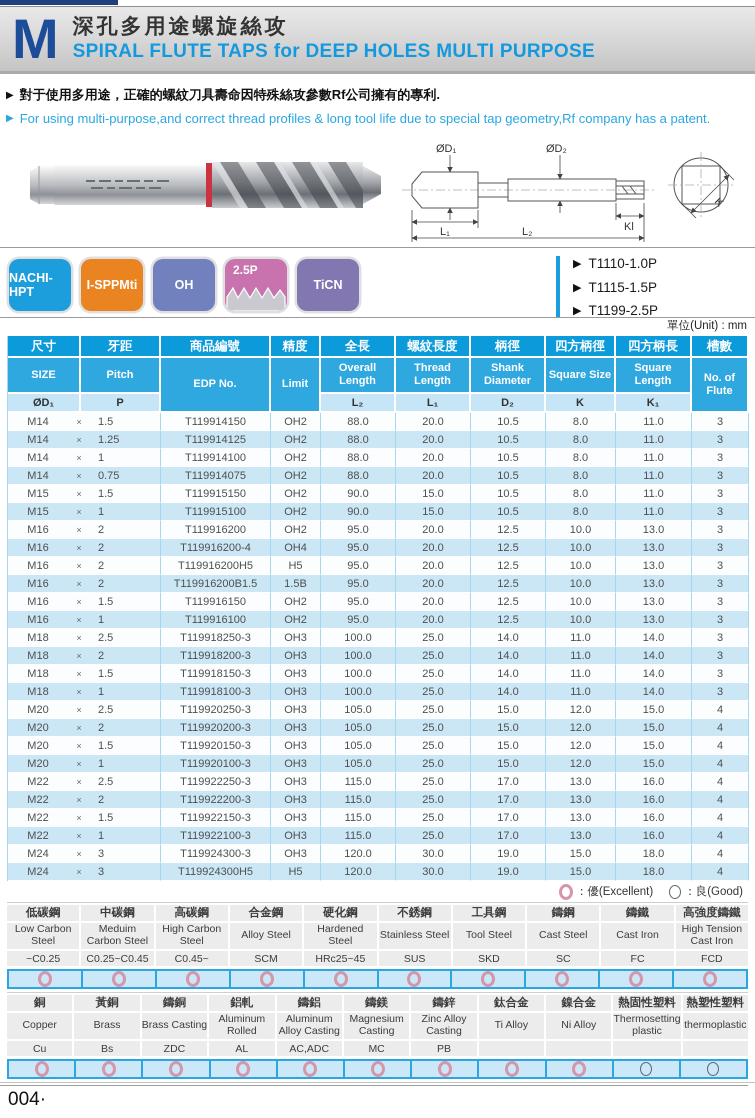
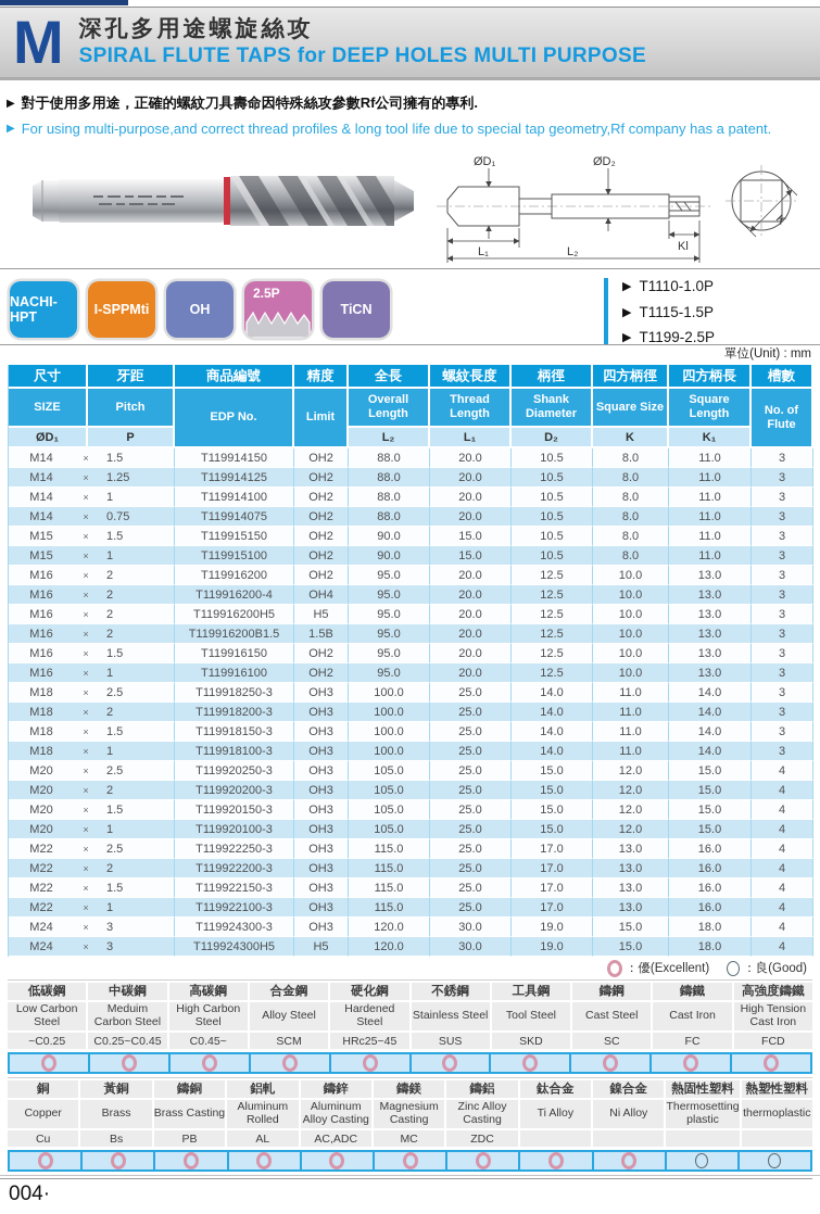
  M
  深孔多用途螺旋絲攻
  SPIRAL FLUTE TAPS for DEEP HOLES MULTI PURPOSE
  ▶
  對于使用多用途，正確的螺紋刀具壽命因特殊絲攻參數Rf公司擁有的專利.
  ▶
  For using multi-purpose,and correct thread profiles & long tool life due to special tap geometry,Rf company has a patent.
  ØD₁
  ØD₂
  L₁
  Kl
  L₂
  NACHI-HPT
  I-SPPMti
  OH
  2.5P
  TiCN
  ▶
  T1110-1.0P
  ▶
  T1115-1.5P
  ▶
  T1199-2.5P
  單位(Unit) : mm
  尺寸	牙距	商品編號	精度	全長	螺紋長度	柄徑	四方柄徑	四方柄長	槽數
  SIZE	Pitch	EDP No.	Limit	Overall Length	Thread Length	Shank Diameter	Square Size	Square Length	No. of Flute
  ØD₁	P	L₂	L₁	D₂	K	K₁
  M14 × 1.5	T119914150	OH2	88.0	20.0	10.5	8.0	11.0	3
  M14 × 1.25	T119914125	OH2	88.0	20.0	10.5	8.0	11.0	3
  M14 × 1	T119914100	OH2	88.0	20.0	10.5	8.0	11.0	3
  M14 × 0.75	T119914075	OH2	88.0	20.0	10.5	8.0	11.0	3
  M15 × 1.5	T119915150	OH2	90.0	15.0	10.5	8.0	11.0	3
  M15 × 1	T119915100	OH2	90.0	15.0	10.5	8.0	11.0	3
  M16 × 2	T119916200	OH2	95.0	20.0	12.5	10.0	13.0	3
  M16 × 2	T119916200-4	OH4	95.0	20.0	12.5	10.0	13.0	3
  M16 × 2	T119916200H5	H5	95.0	20.0	12.5	10.0	13.0	3
  M16 × 2	T119916200B1.5	1.5B	95.0	20.0	12.5	10.0	13.0	3
  M16 × 1.5	T119916150	OH2	95.0	20.0	12.5	10.0	13.0	3
  M16 × 1	T119916100	OH2	95.0	20.0	12.5	10.0	13.0	3
  M18 × 2.5	T119918250-3	OH3	100.0	25.0	14.0	11.0	14.0	3
  M18 × 2	T119918200-3	OH3	100.0	25.0	14.0	11.0	14.0	3
  M18 × 1.5	T119918150-3	OH3	100.0	25.0	14.0	11.0	14.0	3
  M18 × 1	T119918100-3	OH3	100.0	25.0	14.0	11.0	14.0	3
  M20 × 2.5	T119920250-3	OH3	105.0	25.0	15.0	12.0	15.0	4
  M20 × 2	T119920200-3	OH3	105.0	25.0	15.0	12.0	15.0	4
  M20 × 1.5	T119920150-3	OH3	105.0	25.0	15.0	12.0	15.0	4
  M20 × 1	T119920100-3	OH3	105.0	25.0	15.0	12.0	15.0	4
  M22 × 2.5	T119922250-3	OH3	115.0	25.0	17.0	13.0	16.0	4
  M22 × 2	T119922200-3	OH3	115.0	25.0	17.0	13.0	16.0	4
  M22 × 1.5	T119922150-3	OH3	115.0	25.0	17.0	13.0	16.0	4
  M22 × 1	T119922100-3	OH3	115.0	25.0	17.0	13.0	16.0	4
  M24 × 3	T119924300-3	OH3	120.0	30.0	19.0	15.0	18.0	4
  M24 × 3	T119924300H5	H5	120.0	30.0	19.0	15.0	18.0	4
  ：優(Excellent)
  ：良(Good)
  低碳鋼
  中碳鋼
  高碳鋼
  合金鋼
  硬化鋼
  不銹鋼
  工具鋼
  鑄鋼
  鑄鐵
  高強度鑄鐵
  Low Carbon Steel
  Meduim Carbon Steel
  High Carbon Steel
  Alloy Steel
  Hardened Steel
  Stainless Steel
  Tool Steel
  Cast Steel
  Cast Iron
  High Tension Cast Iron
  ~C0.25
  C0.25~C0.45
  C0.45~
  SCM
  HRc25~45
  SUS
  SKD
  SC
  FC
  FCD
  銅
  黃銅
  鑄銅
  鋁軋
- 鑄鋁
+ 鑄鋅
  鑄鎂
- 鑄鋅
+ 鑄鋁
  鈦合金
  鎳合金
  熱固性塑料
  熱塑性塑料
  Copper
  Brass
  Brass Casting
  Aluminum Rolled
  Aluminum Alloy Casting
  Magnesium Casting
  Zinc Alloy Casting
  Ti Alloy
  Ni Alloy
  Thermosetting plastic
  thermoplastic
  Cu
  Bs
- ZDC
+ PB
  AL
  AC,ADC
  MC
- PB
+ ZDC
  004·
